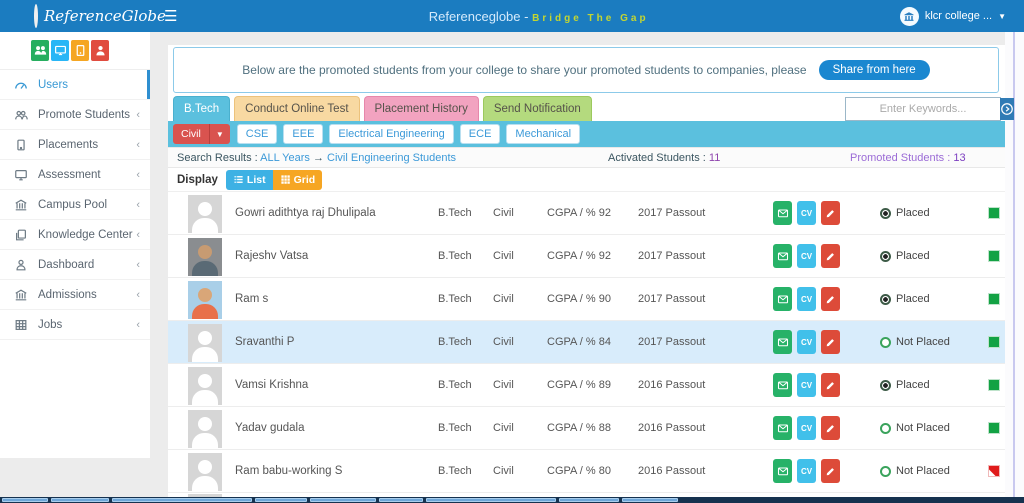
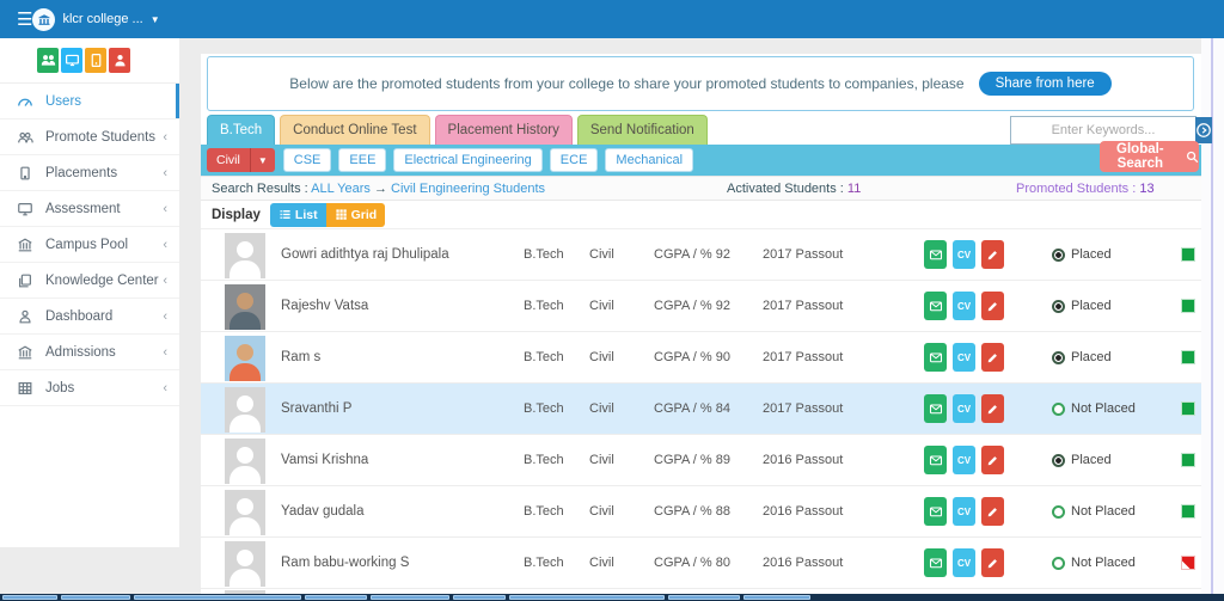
- ReferenceGlobe
  ☰
- Referenceglobe - Bridge The Gap
  klcr college ...
  ▼
  Users
  Promote Students
  ‹
  Placements
  ‹
  Assessment
  ‹
  Campus Pool
  ‹
  Knowledge Center
  ‹
  Dashboard
  ‹
  Admissions
  ‹
  Jobs
  ‹
  Below are the promoted students from your college to share your promoted students to companies, please
  Share from here
  B.Tech
  Conduct Online Test
  Placement History
  Send Notification
  Enter Keywords...
  Civil
  ▼
  CSE
  EEE
  Electrical Engineering
  ECE
  Mechanical
+ Global-Search
  Search Results : ALL Years → Civil Engineering Students
  Activated Students : 11
  Promoted Students : 13
  Display
  List
  Grid
  Gowri adithtya raj Dhulipala
  B.Tech
  Civil
  CGPA / % 92
  2017 Passout
  CV
  Placed
  Rajeshv Vatsa
  B.Tech
  Civil
  CGPA / % 92
  2017 Passout
  CV
  Placed
  Ram s
  B.Tech
  Civil
  CGPA / % 90
  2017 Passout
  CV
  Placed
  Sravanthi P
  B.Tech
  Civil
  CGPA / % 84
  2017 Passout
  CV
  Not Placed
  Vamsi Krishna
  B.Tech
  Civil
  CGPA / % 89
  2016 Passout
  CV
  Placed
  Yadav gudala
  B.Tech
  Civil
  CGPA / % 88
  2016 Passout
  CV
  Not Placed
  Ram babu-working S
  B.Tech
  Civil
  CGPA / % 80
  2016 Passout
  CV
  Not Placed
